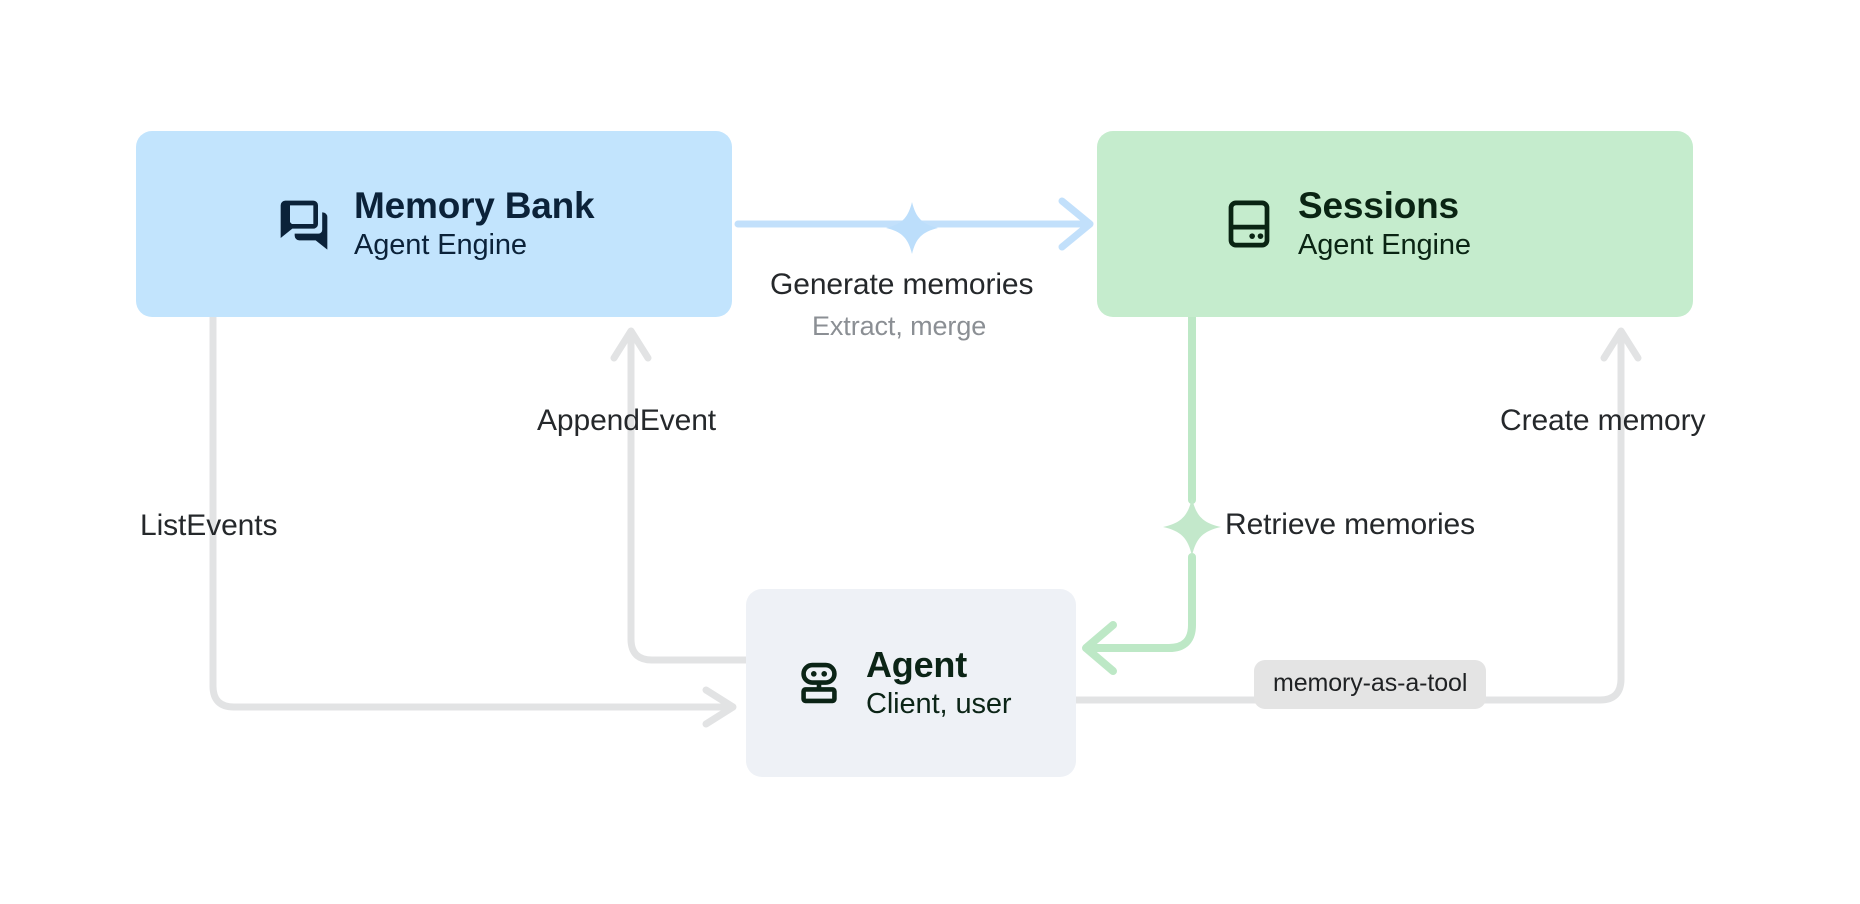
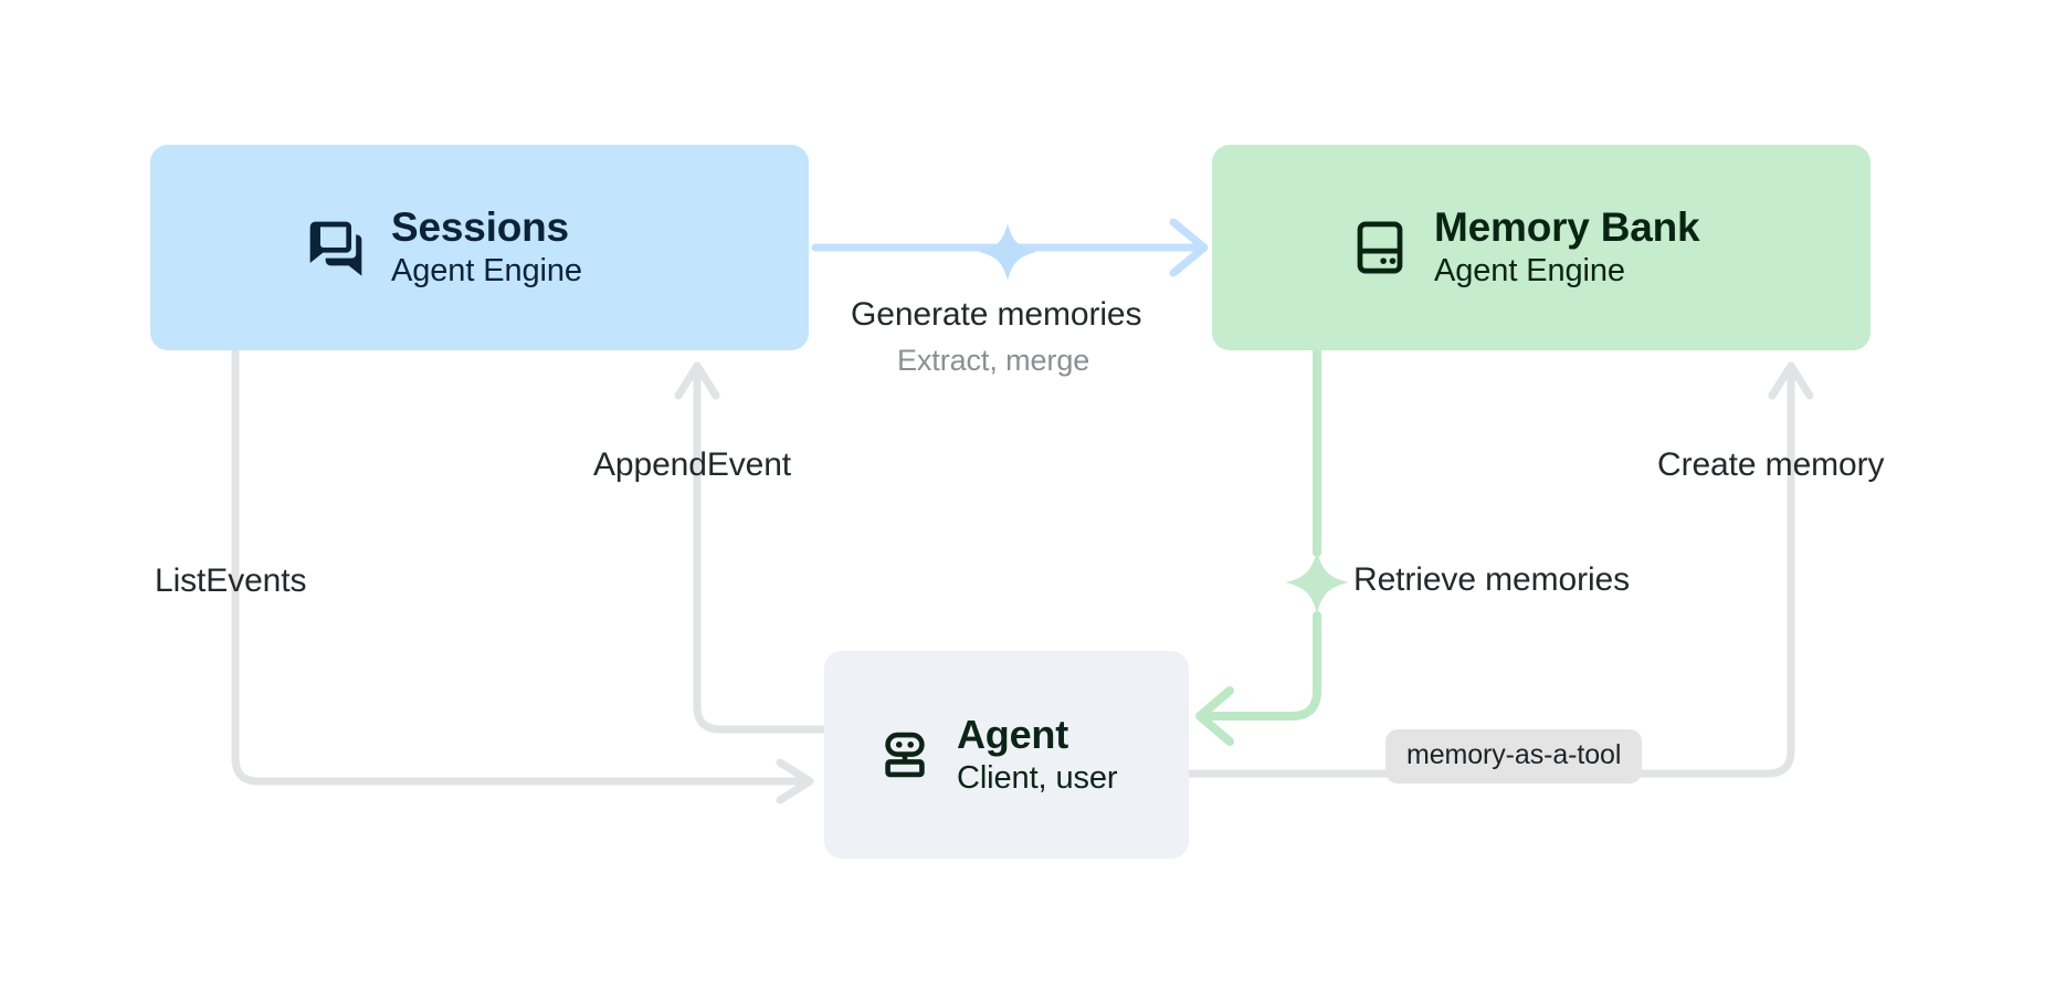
- Memory Bank
+ Sessions
  Agent Engine
- Sessions
+ Memory Bank
  Agent Engine
  Agent
  Client, user
  Generate memories
  Extract, merge
  AppendEvent
  ListEvents
  Retrieve memories
  Create memory
  memory-as-a-tool
